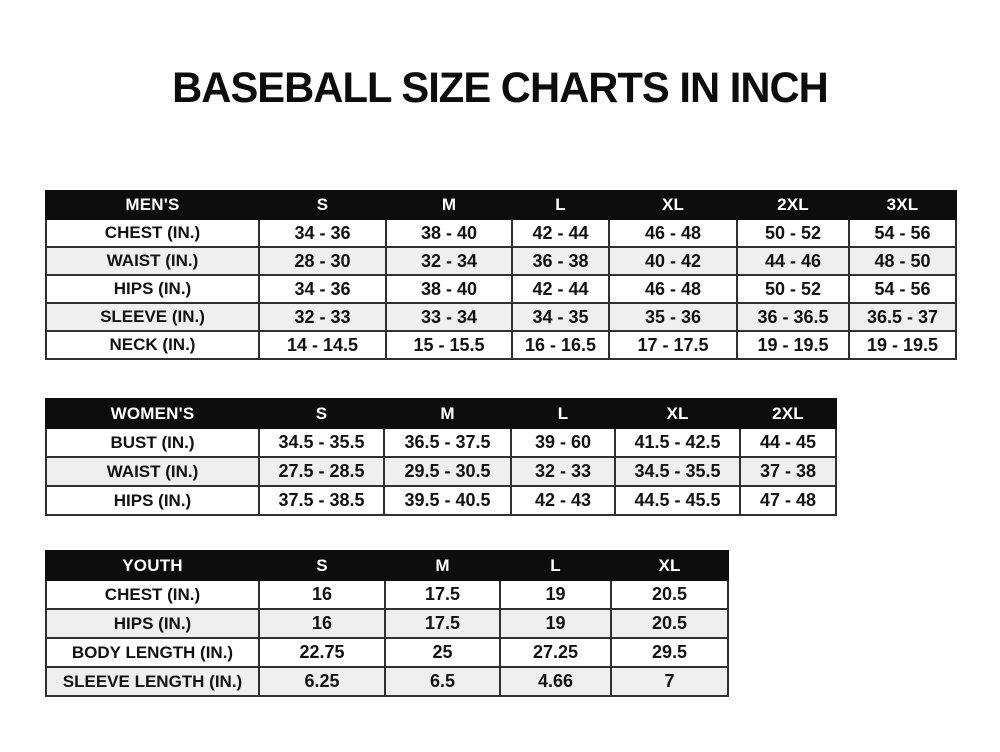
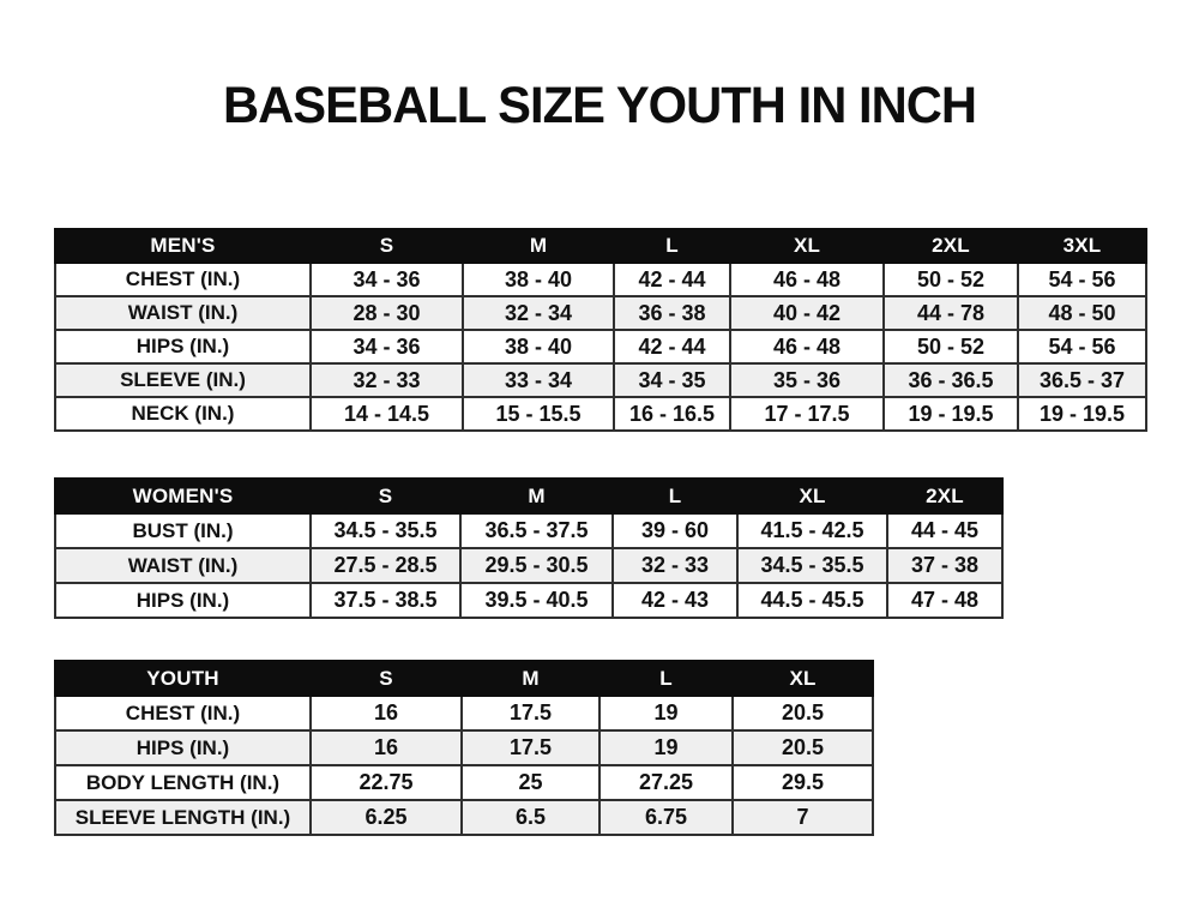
- BASEBALL SIZE CHARTS IN INCH
+ BASEBALL SIZE YOUTH IN INCH
  MEN'S	S	M	L	XL	2XL	3XL
  CHEST (IN.)	34 - 36	38 - 40	42 - 44	46 - 48	50 - 52	54 - 56
- WAIST (IN.)	28 - 30	32 - 34	36 - 38	40 - 42	44 - 46	48 - 50
+ WAIST (IN.)	28 - 30	32 - 34	36 - 38	40 - 42	44 - 78	48 - 50
  HIPS (IN.)	34 - 36	38 - 40	42 - 44	46 - 48	50 - 52	54 - 56
  SLEEVE (IN.)	32 - 33	33 - 34	34 - 35	35 - 36	36 - 36.5	36.5 - 37
  NECK (IN.)	14 - 14.5	15 - 15.5	16 - 16.5	17 - 17.5	19 - 19.5	19 - 19.5
  WOMEN'S	S	M	L	XL	2XL
  BUST (IN.)	34.5 - 35.5	36.5 - 37.5	39 - 60	41.5 - 42.5	44 - 45
  WAIST (IN.)	27.5 - 28.5	29.5 - 30.5	32 - 33	34.5 - 35.5	37 - 38
  HIPS (IN.)	37.5 - 38.5	39.5 - 40.5	42 - 43	44.5 - 45.5	47 - 48
  YOUTH	S	M	L	XL
  CHEST (IN.)	16	17.5	19	20.5
  HIPS (IN.)	16	17.5	19	20.5
  BODY LENGTH (IN.)	22.75	25	27.25	29.5
- SLEEVE LENGTH (IN.)	6.25	6.5	4.66	7
+ SLEEVE LENGTH (IN.)	6.25	6.5	6.75	7
